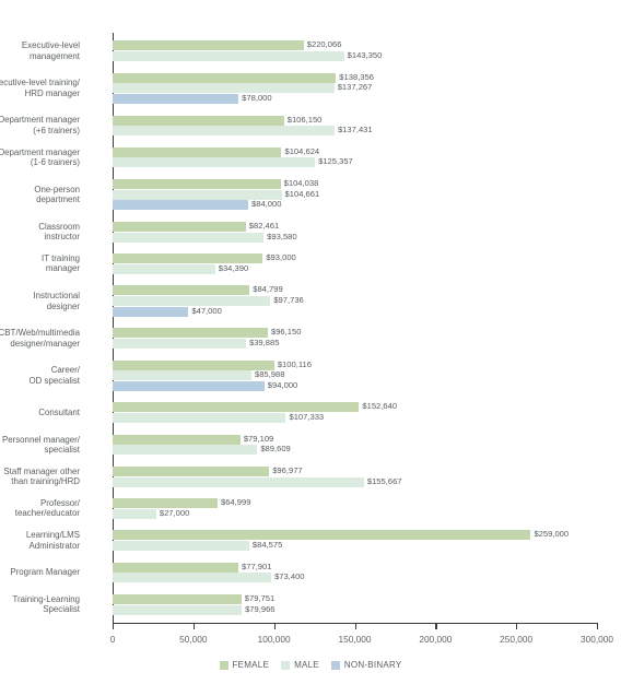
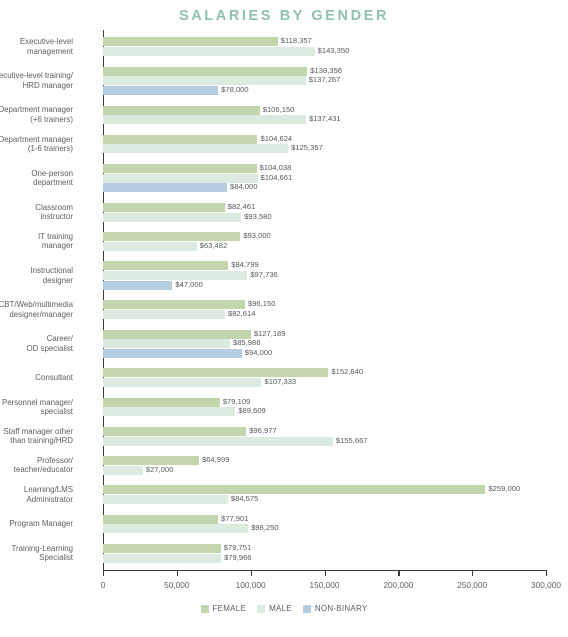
+ SALARIES BY GENDER
  0
  50,000
  100,000
  150,000
  200,000
  250,000
  300,000
- $220,066
+ $118,357
  $143,350
  Executive-level
  management
  $138,356
  $137,267
  $78,000
  ecutive-level training/
  HRD manager
  $106,150
  $137,431
  Department manager
  (+6 trainers)
  $104,624
  $125,357
  Department manager
  (1-6 trainers)
  $104,038
  $104,661
  $84,000
  One-person
  department
  $82,461
  $93,580
  Classroom
  instructor
  $93,000
- $34,390
+ $63,482
  IT training
  manager
  $84,799
  $97,736
  $47,000
  Instructional
  designer
  $96,150
- $39,885
+ $82,614
  CBT/Web/multimedia
  designer/manager
- $100,116
+ $127,189
  $85,988
  $94,000
  Career/
  OD specialist
  $152,640
  $107,333
  Consultant
  $79,109
  $89,609
  Personnel manager/
  specialist
  $96,977
  $155,667
  Staff manager other
  than training/HRD
  $64,999
  $27,000
  Professor/
  teacher/educator
  $259,000
  $84,575
  Learning/LMS
  Administrator
  $77,901
- $73,400
+ $98,250
  Program Manager
  $79,751
  $79,966
  Training-Learning
  Specialist
  FEMALE
  MALE
  NON-BINARY
